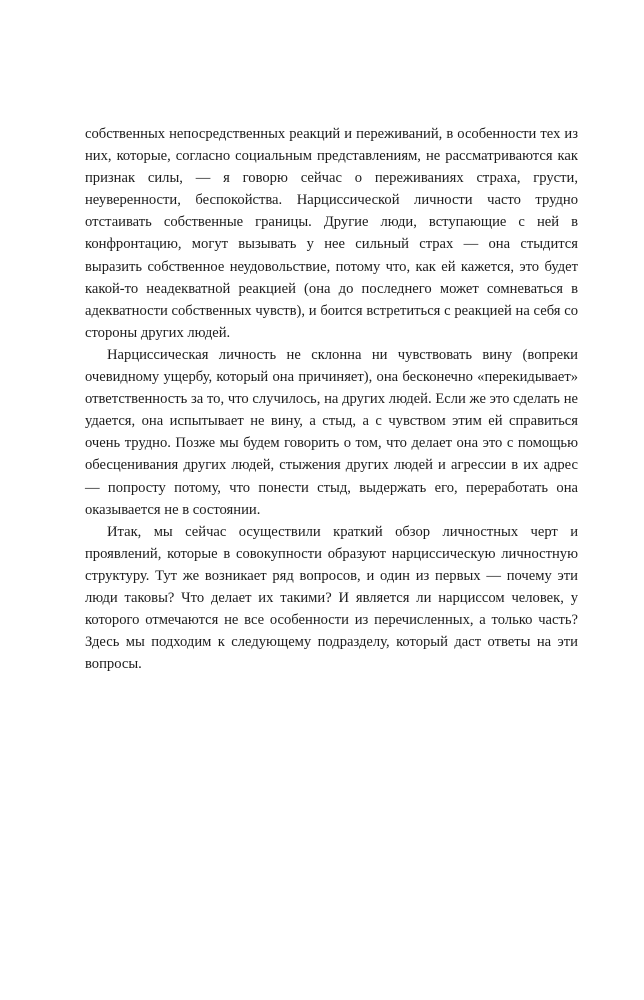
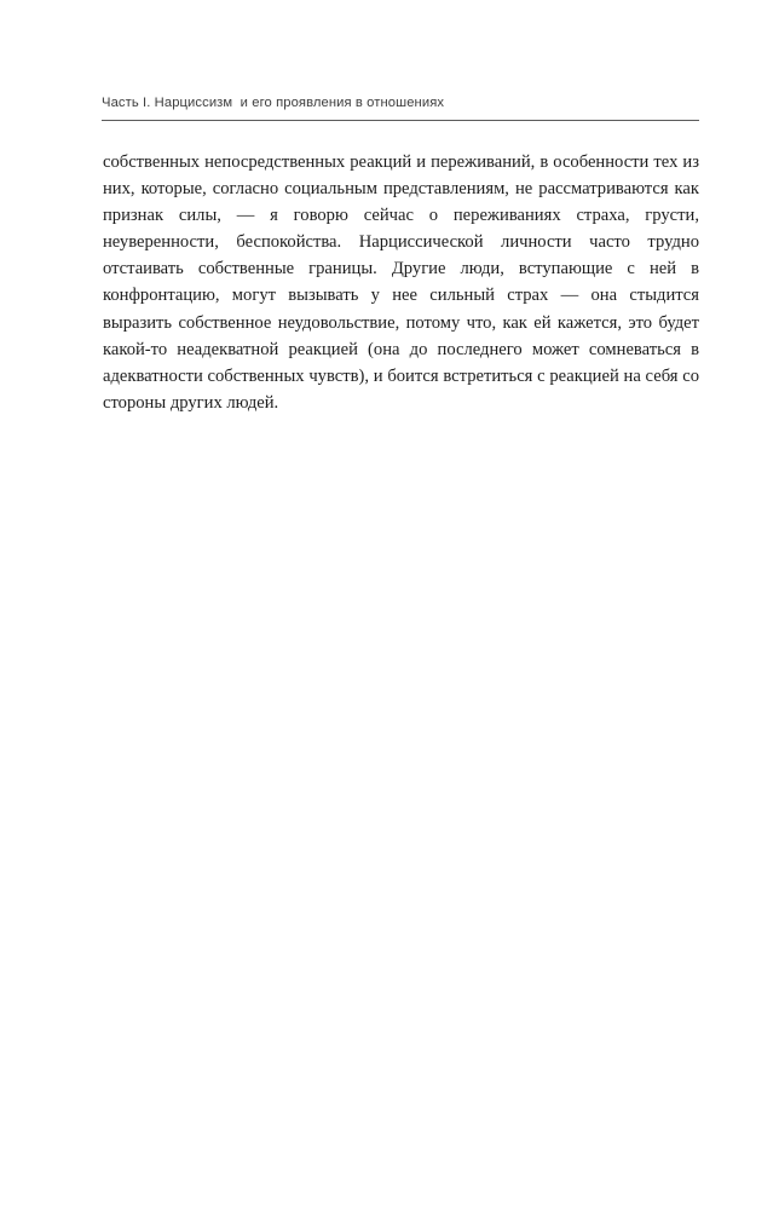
+ Часть I. Нарциссизм и его проявления в отношениях
  собственных непосредственных реакций и переживаний, в особенности тех из них, которые, согласно социальным представлениям, не рассматриваются как признак силы, — я говорю сейчас о переживаниях страха, грусти, неуверенности, беспокойства. Нарциссической личности часто трудно отстаивать собственные границы. Другие люди, вступающие с ней в конфронтацию, могут вызывать у нее сильный страх — она стыдится выразить собственное неудовольствие, потому что, как ей кажется, это будет какой-то неадекватной реакцией (она до последнего может сомневаться в адекватности собственных чувств), и боится встретиться с реакцией на себя со стороны других людей.
- Нарциссическая личность не склонна ни чувствовать вину (вопреки очевидному ущербу, который она причиняет), она бесконечно «перекидывает» ответственность за то, что случилось, на других людей. Если же это сделать не удается, она испытывает не вину, а стыд, а с чувством этим ей справиться очень трудно. Позже мы будем говорить о том, что делает она это с помощью обесценивания других людей, стыжения других людей и агрессии в их адрес — попросту потому, что понести стыд, выдержать его, переработать она оказывается не в состоянии.
- Итак, мы сейчас осуществили краткий обзор личностных черт и проявлений, которые в совокупности образуют нарциссическую личностную структуру. Тут же возникает ряд вопросов, и один из первых — почему эти люди таковы? Что делает их такими? И является ли нарциссом человек, у которого отмечаются не все особенности из перечисленных, а только часть? Здесь мы подходим к следующему подразделу, который даст ответы на эти вопросы.
